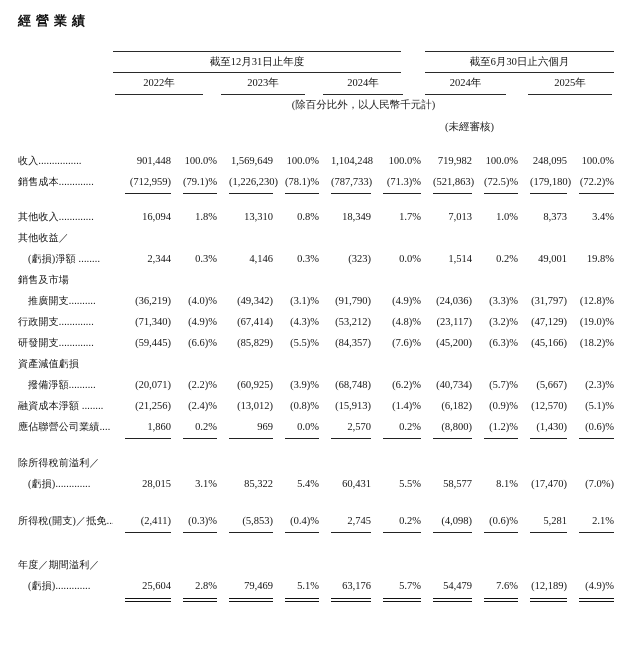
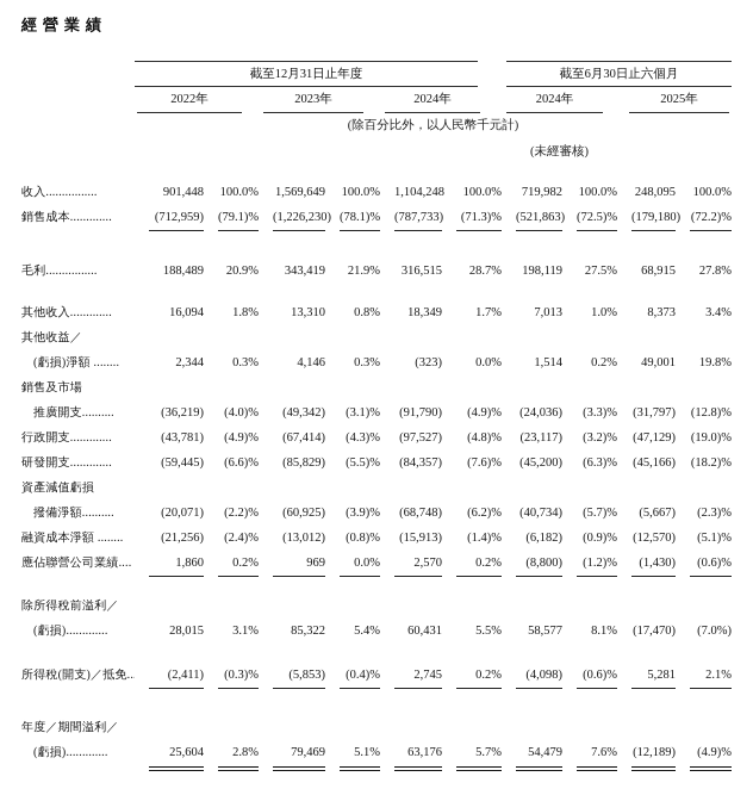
  經營業績
  截至12月31日止年度
  截至6月30日止六個月
  2022年
  2023年
  2024年
  2024年
  2025年
  (除百分比外，以人民幣千元計)
  (未經審核)
  收入................
  901,448
  100.0%
  1,569,649
  100.0%
  1,104,248
  100.0%
  719,982
  100.0%
  248,095
  100.0%
  銷售成本.............
  (712,959)
  (79.1)%
  (1,226,230
  (78.1)%
  (787,733)
  (71.3)%
  (521,863
  (72.5)%
  (179,180
  (72.2)%
+ 毛利................
+ 188,489
+ 20.9%
+ 343,419
+ 21.9%
+ 316,515
+ 28.7%
+ 198,119
+ 27.5%
+ 68,915
+ 27.8%
  其他收入.............
  16,094
  1.8%
  13,310
  0.8%
  18,349
  1.7%
  7,013
  1.0%
  8,373
  3.4%
  其他收益／
  (虧損)淨額 ........
  2,344
  0.3%
  4,146
  0.3%
  (323)
  0.0%
  1,514
  0.2%
  49,001
  19.8%
  銷售及市場
  推廣開支..........
  (36,219)
  (4.0)%
  (49,342)
  (3.1)%
  (91,790)
  (4.9)%
  (24,036)
  (3.3)%
  (31,797)
  (12.8)%
  行政開支.............
- (71,340)
+ (43,781)
  (4.9)%
  (67,414)
  (4.3)%
- (53,212)
+ (97,527)
  (4.8)%
  (23,117)
  (3.2)%
  (47,129)
  (19.0)%
  研發開支.............
  (59,445)
  (6.6)%
  (85,829)
  (5.5)%
  (84,357)
  (7.6)%
  (45,200)
  (6.3)%
  (45,166)
  (18.2)%
  資產減值虧損
  撥備淨額..........
  (20,071)
  (2.2)%
  (60,925)
  (3.9)%
  (68,748)
  (6.2)%
  (40,734)
  (5.7)%
  (5,667)
  (2.3)%
  融資成本淨額 ........
  (21,256)
  (2.4)%
  (13,012)
  (0.8)%
  (15,913)
  (1.4)%
  (6,182)
  (0.9)%
  (12,570)
  (5.1)%
  應佔聯營公司業績....
  1,860
  0.2%
  969
  0.0%
  2,570
  0.2%
  (8,800)
  (1.2)%
  (1,430)
  (0.6)%
  除所得稅前溢利／
  (虧損).............
  28,015
  3.1%
  85,322
  5.4%
  60,431
  5.5%
  58,577
  8.1%
  (17,470)
  (7.0%)
  所得稅(開支)／抵免..
  (2,411)
  (0.3)%
  (5,853)
  (0.4)%
  2,745
  0.2%
  (4,098)
  (0.6)%
  5,281
  2.1%
  年度／期間溢利／
  (虧損).............
  25,604
  2.8%
  79,469
  5.1%
  63,176
  5.7%
  54,479
  7.6%
  (12,189)
  (4.9)%
